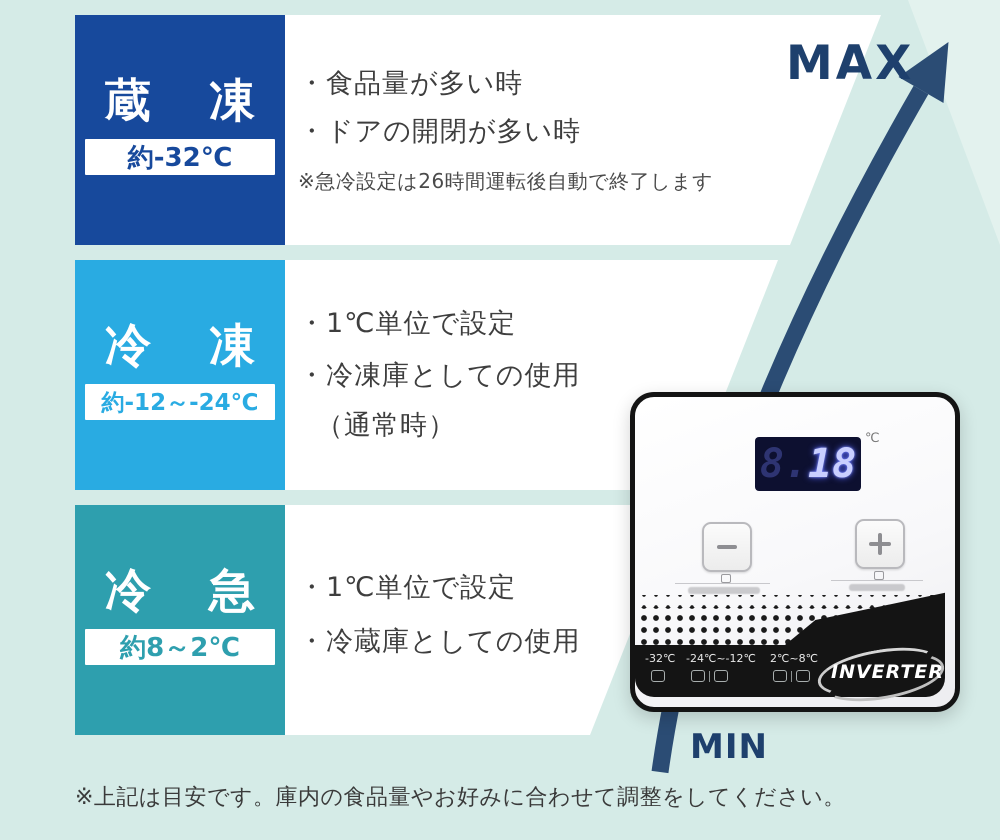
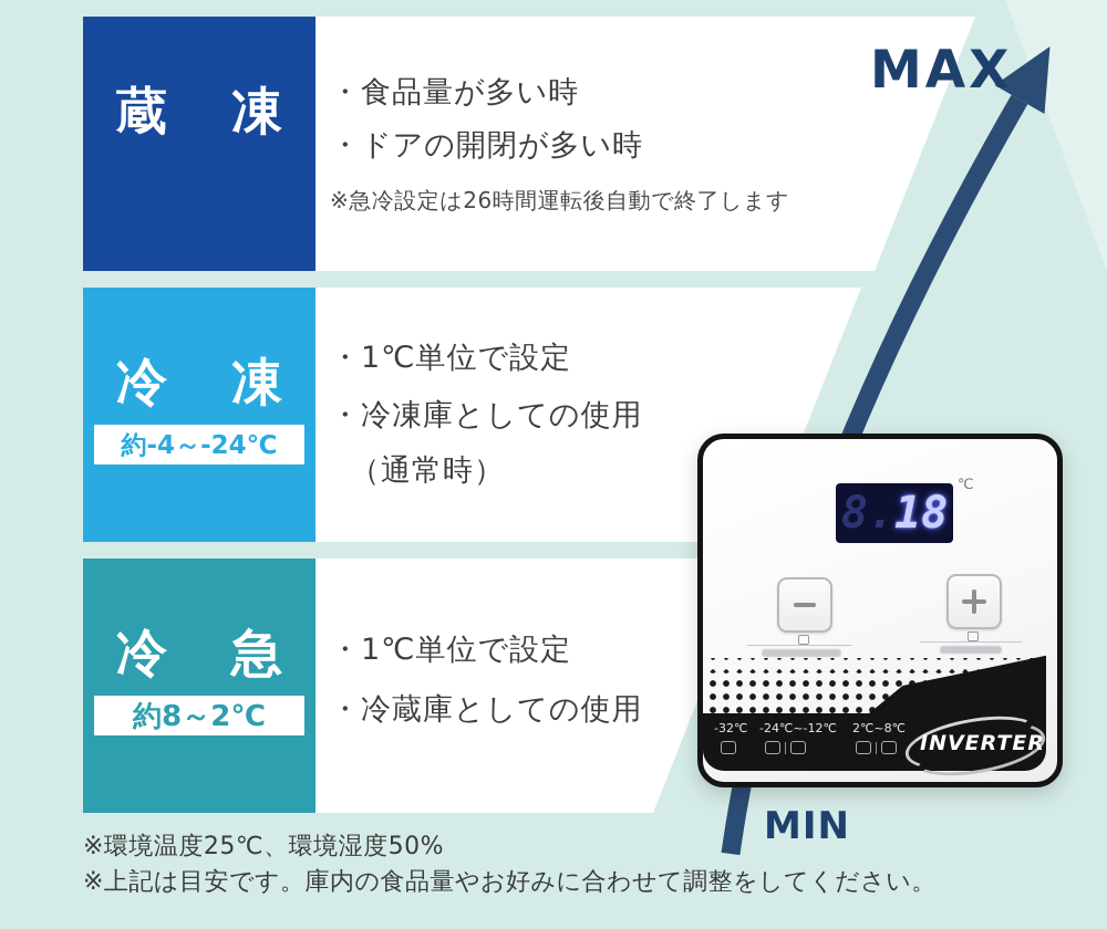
  MAX
  MIN
  蔵
  凍
- 約-32℃
  ・食品量が多い時
  ・ドアの開閉が多い時
  ※急冷設定は26時間運転後自動で終了します
  冷
  凍
- 約-12～-24℃
+ 約-4～-24℃
  ・1℃単位で設定
  ・冷凍庫としての使用
  （通常時）
  冷
  急
  約8～2℃
  ・1℃単位で設定
  ・冷蔵庫としての使用
  8.
  18
  ℃
  -32℃
  -24℃~-12℃
  2℃~8℃
  INVERTER
+ ※環境温度25℃、環境湿度50%
  ※上記は目安です。庫内の食品量やお好みに合わせて調整をしてください。
